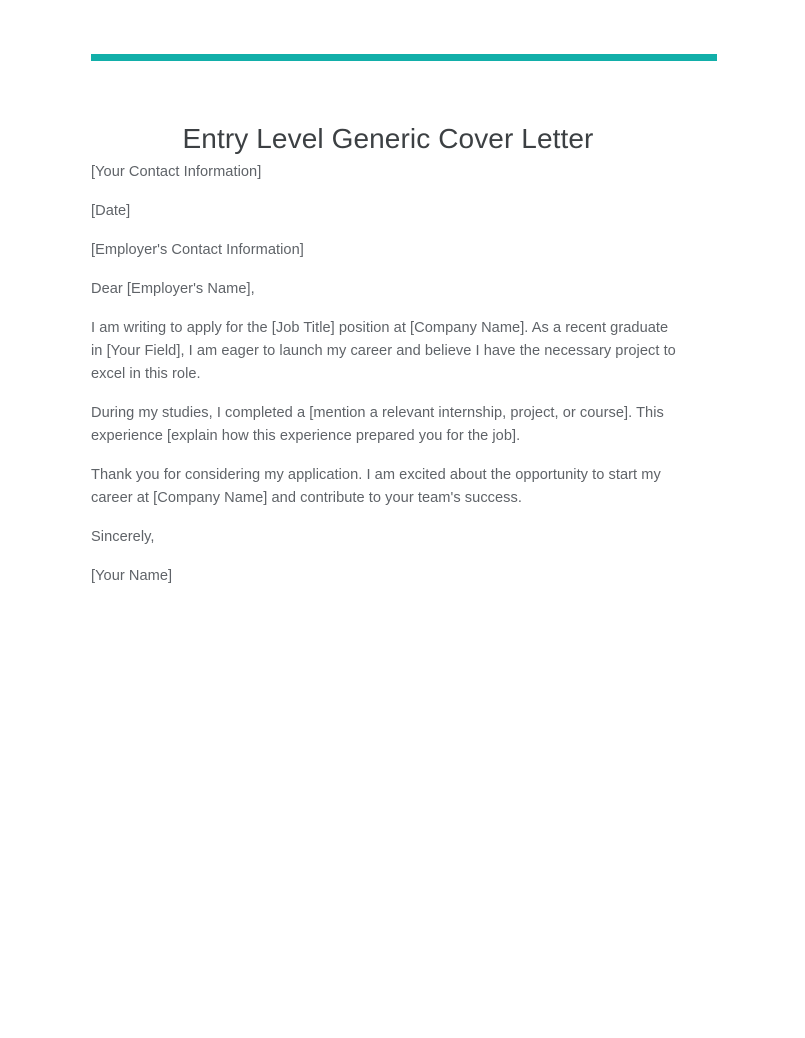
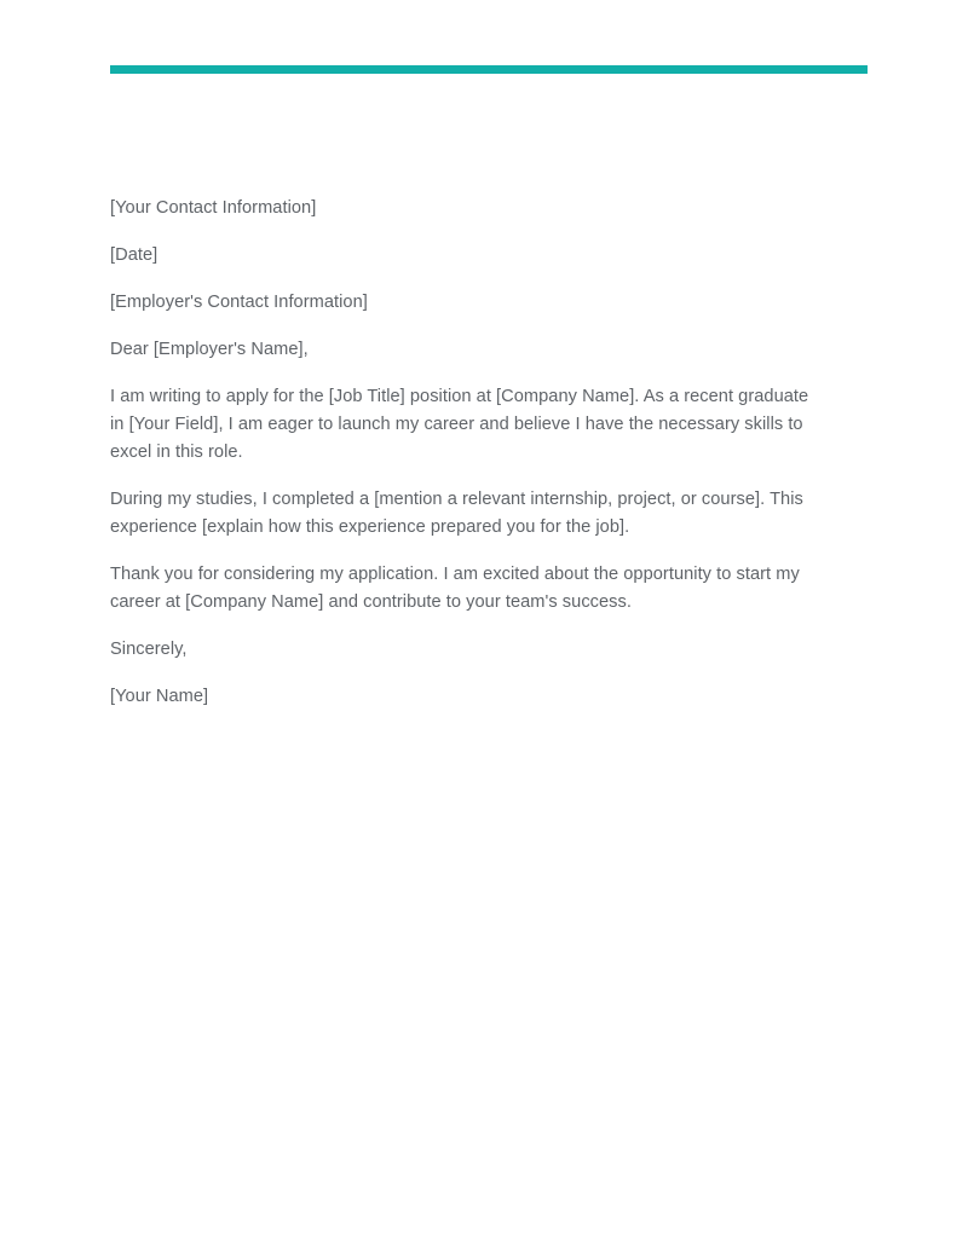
- Entry Level Generic Cover Letter
  [Your Contact Information]
  [Date]
  [Employer's Contact Information]
  Dear [Employer's Name],
- I am writing to apply for the [Job Title] position at [Company Name]. As a recent graduate in [Your Field], I am eager to launch my career and believe I have the necessary project to excel in this role.
+ I am writing to apply for the [Job Title] position at [Company Name]. As a recent graduate in [Your Field], I am eager to launch my career and believe I have the necessary skills to excel in this role.
  During my studies, I completed a [mention a relevant internship, project, or course]. This experience [explain how this experience prepared you for the job].
  Thank you for considering my application. I am excited about the opportunity to start my career at [Company Name] and contribute to your team's success.
  Sincerely,
  [Your Name]
